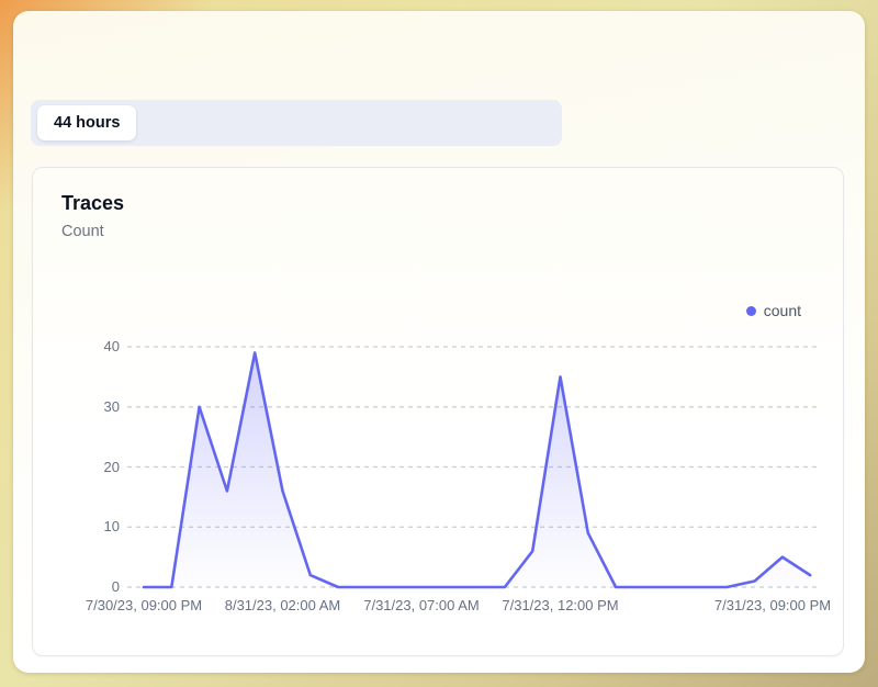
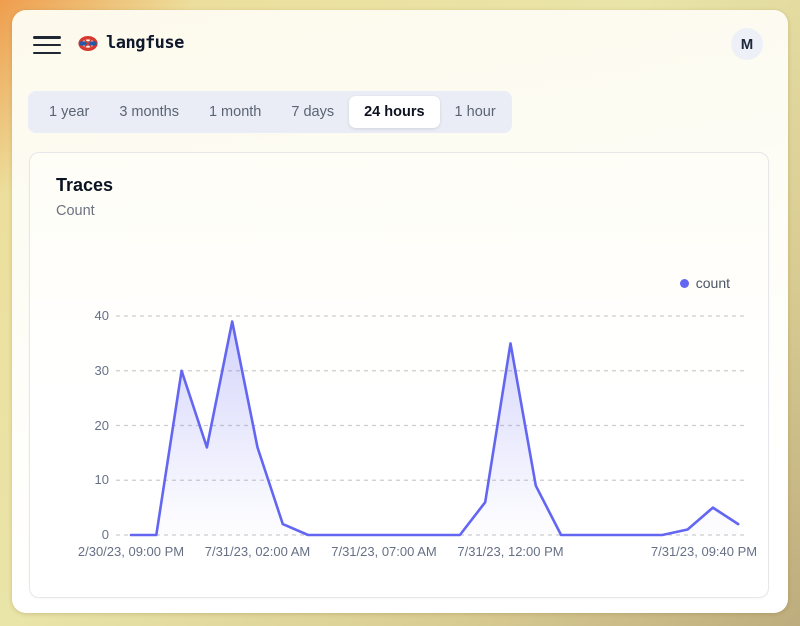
+ langfuse
+ M
+ 1 year
+ 3 months
+ 1 month
+ 7 days
- 44 hours
+ 24 hours
+ 1 hour
  Traces
  Count
  count
  0
  10
  20
  30
  40
- 7/30/23, 09:00 PM
+ 2/30/23, 09:00 PM
- 8/31/23, 02:00 AM
+ 7/31/23, 02:00 AM
  7/31/23, 07:00 AM
  7/31/23, 12:00 PM
- 7/31/23, 09:00 PM
+ 7/31/23, 09:40 PM
